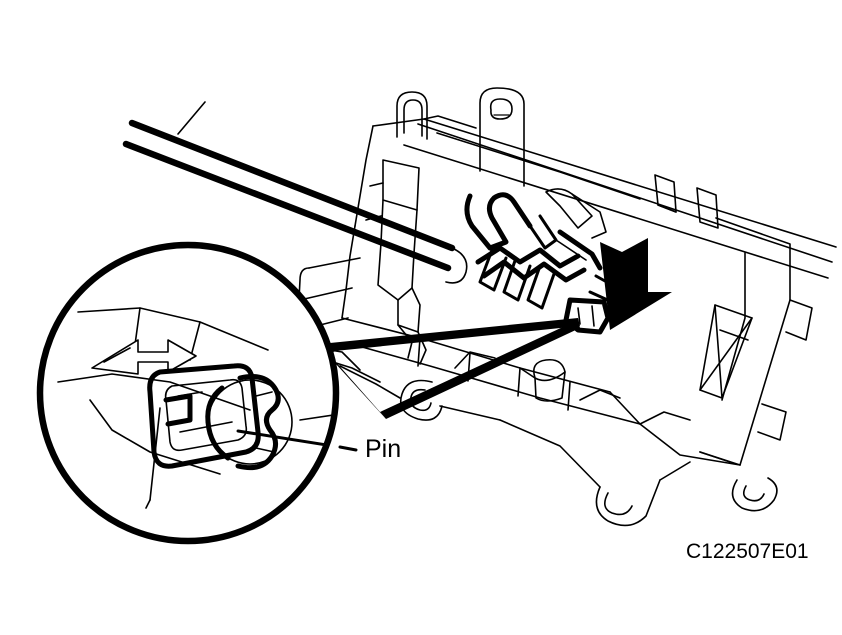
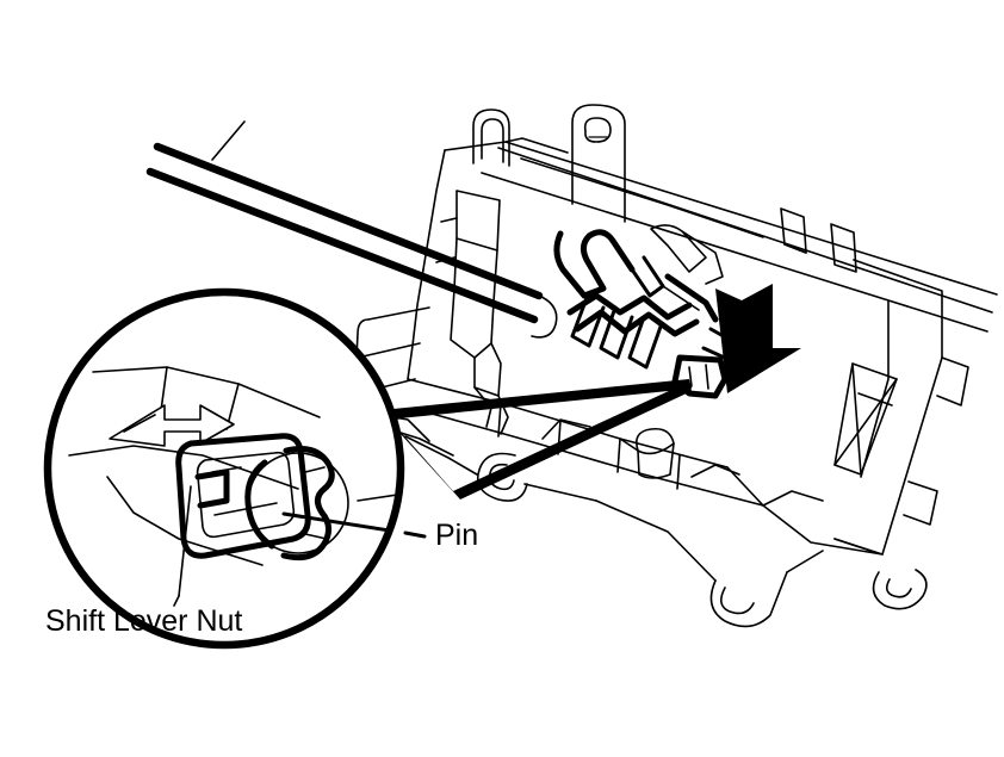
+ Shift Lever Nut
  Pin
- C122507E01
